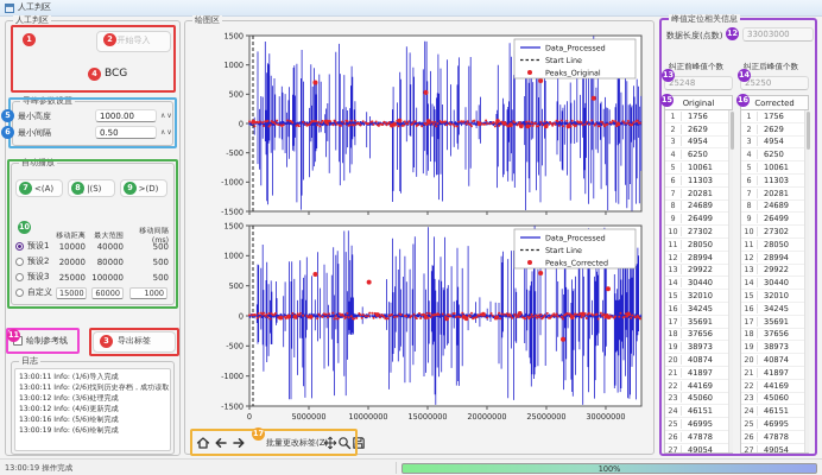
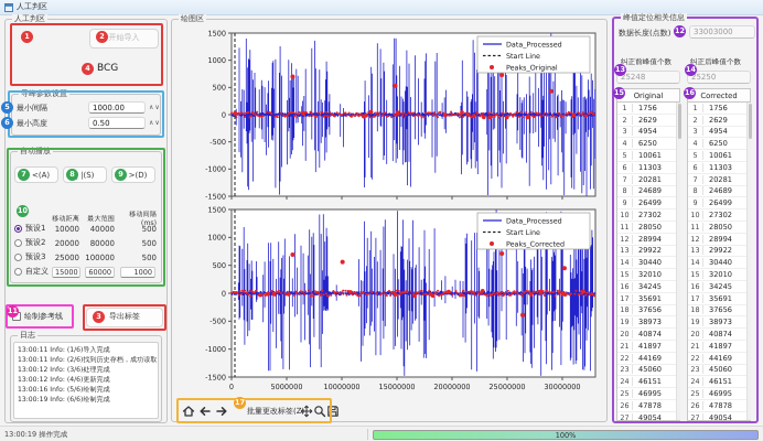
  人工判区
  人工判区
  开始导入
  BCG
  寻峰参数设置
- 最小高度
+ 最小间隔
  1000.00
- 最小间隔
+ 最小高度
  0.50
  自动播放
  <(A)
  |(S)
  >(D)
  预设1
  10000
  40000
  500
  预设2
  20000
  80000
  500
  预设3
  25000
  100000
  500
  自定义
  15000
  60000
  1000
  绘制参考线
  导出标签
  日志
  绘图区
  1000
  500
  0
  -500
  -1000
  -1500
  Data_Processed
  Start Line
  Peaks_Original
  1500
  1000
  500
  0
  -500
  -1000
  -1500
  0
  5000000
  10000000
  15000000
  20000000
  25000000
  30000000
  Data_Processed
  Start Line
  Peaks_Corrected
  批量更改标签(Z
  峰值定位相关信息
  数据长度(点数)
  33003000
  纠正前峰值个数
  纠正后峰值个数
  25248
  25250
  Original
  1
  1756
  2
  2629
  3
  4954
  4
  6250
  5
  10061
  6
  11303
  7
  20281
  8
  24689
  9
  26499
  10
  27302
  11
  28050
  12
  28994
  13
  29922
  14
  30440
  15
  32010
  16
  34245
  17
  35691
  18
  37656
  19
  38973
  20
  40874
  21
  41897
  22
  44169
  23
  45060
  24
  46151
  25
  46995
  26
  47878
  27
  49054
  Corrected
  1
  1756
  2
  2629
  3
  4954
  4
  6250
  5
  10061
  6
  11303
  7
  20281
  8
  24689
  9
  26499
  10
  27302
  11
  28050
  12
  28994
  13
  29922
  14
  30440
  15
  32010
  16
  34245
  17
  35691
  18
  37656
  19
  38973
  20
  40874
  21
  41897
  22
  44169
  23
  45060
  24
  46151
  25
  46995
  26
  47878
  27
  49054
  13:00:19 操作完成
  100%
  3
  4
  5
  6
  7
  8
  9
  10
  11
  13
  14
  15
  16
  17
